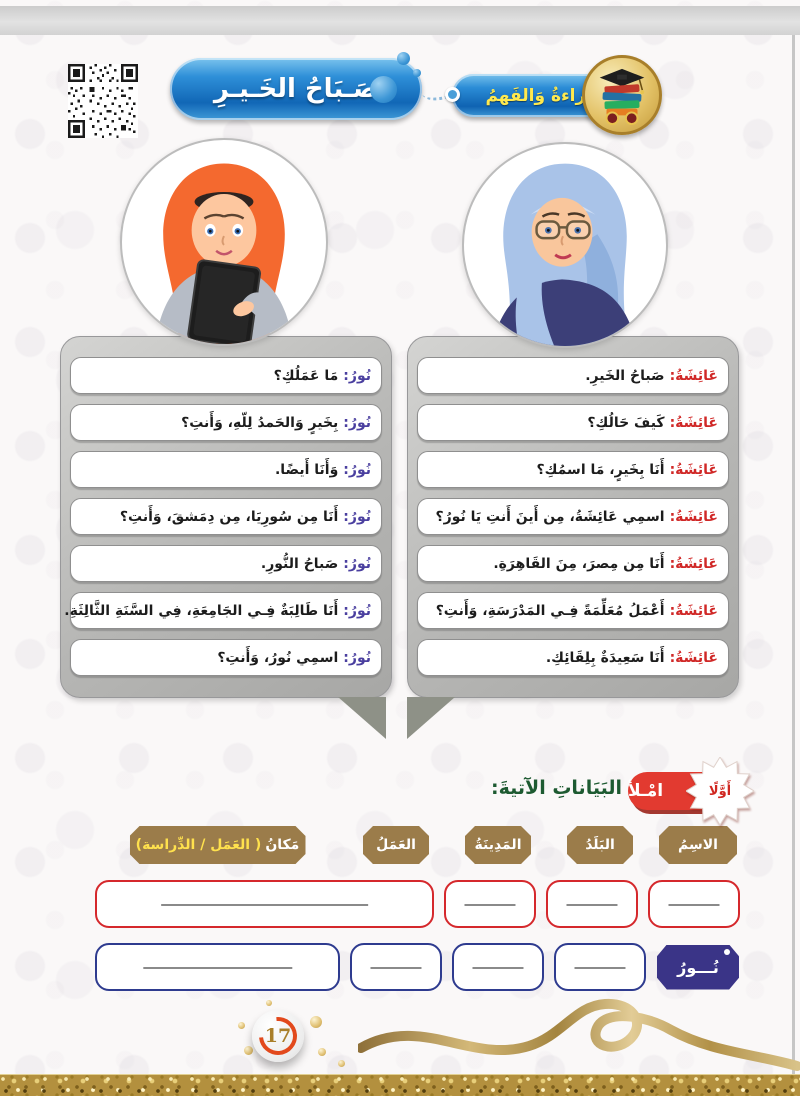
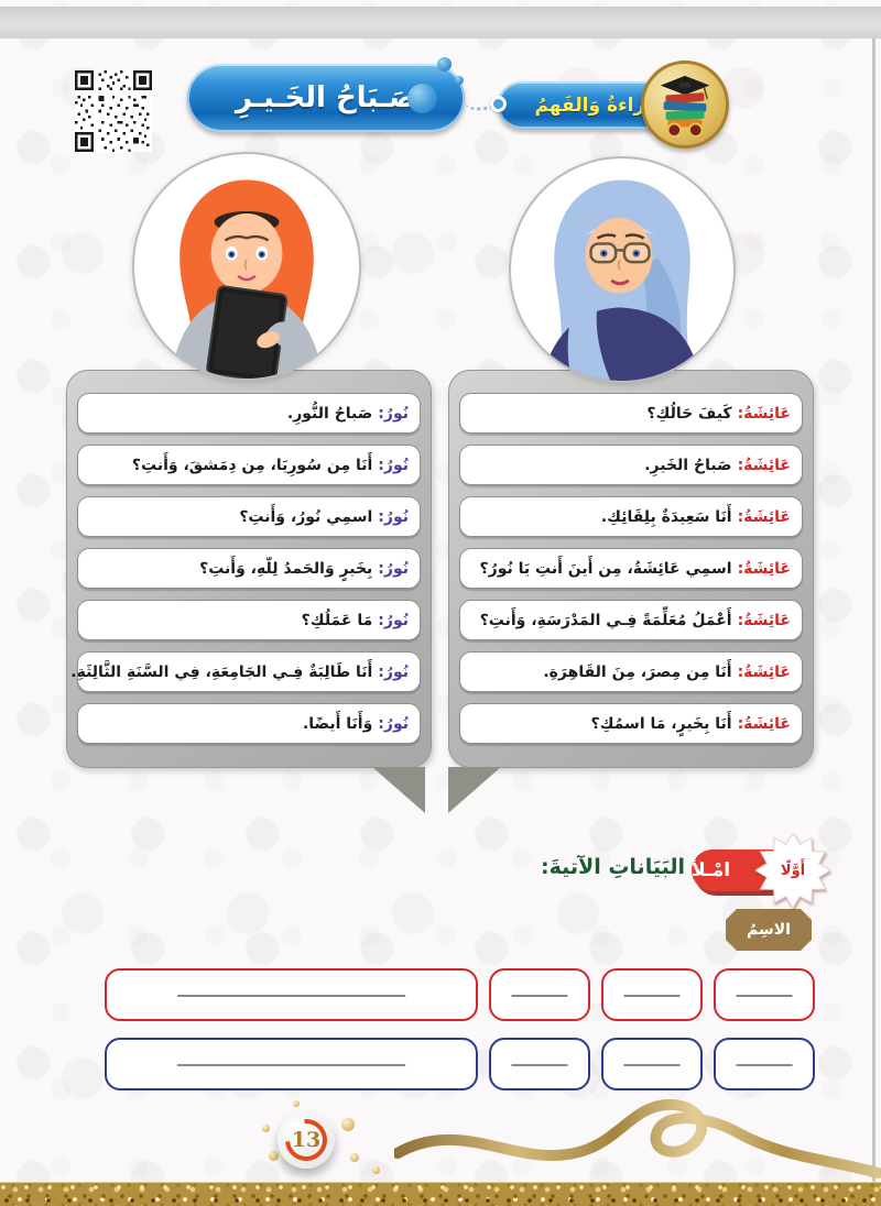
  صَـبَاحُ الخَـيـرِ
  راءةُ وَالفَهمُ
  نُورُ:
- مَا عَمَلُكِ؟
+ صَباحُ النُّورِ.
  نُورُ:
- بِخَيرٍ وَالحَمدُ لِلّهِ، وَأَنتِ؟
+ أَنَا مِن سُورِيَا، مِن دِمَشقَ، وَأَنتِ؟
  نُورُ:
- وَأَنَا أَيضًا.
+ اسمِي نُورُ، وَأَنتِ؟
  نُورُ:
- أَنَا مِن سُورِيَا، مِن دِمَشقَ، وَأَنتِ؟
+ بِخَيرٍ وَالحَمدُ لِلّهِ، وَأَنتِ؟
  نُورُ:
- صَباحُ النُّورِ.
+ مَا عَمَلُكِ؟
  نُورُ:
  أَنَا طَالِبَةٌ فِـي الجَامِعَةِ، فِي السَّنَةِ الثَّالِثَةِ.
  نُورُ:
- اسمِي نُورُ، وَأَنتِ؟
+ وَأَنَا أَيضًا.
  عَائِشَةُ:
- صَباحُ الخَيرِ.
+ كَيفَ حَالُكِ؟
  عَائِشَةُ:
- كَيفَ حَالُكِ؟
+ صَباحُ الخَيرِ.
  عَائِشَةُ:
- أَنَا بِخَيرٍ، مَا اسمُكِ؟
+ أَنَا سَعِيدَةٌ بِلِقَائِكِ.
  عَائِشَةُ:
  اسمِي عَائِشَةُ، مِن أَينَ أَنتِ يَا نُورُ؟
  عَائِشَةُ:
- أَنَا مِن مِصرَ، مِنَ القَاهِرَةِ.
+ أَعْمَلُ مُعَلِّمَةً فِـي المَدْرَسَةِ، وَأَنتِ؟
  عَائِشَةُ:
- أَعْمَلُ مُعَلِّمَةً فِـي المَدْرَسَةِ، وَأَنتِ؟
+ أَنَا مِن مِصرَ، مِنَ القَاهِرَةِ.
  عَائِشَةُ:
- أَنَا سَعِيدَةٌ بِلِقَائِكِ.
+ أَنَا بِخَيرٍ، مَا اسمُكِ؟
  امْـلأ
  أَوَّلًا
  البَيَاناتِ الآتيةَ:
  الاسِمُ
- البَلَدُ
- المَدِينَةُ
- العَمَلُ
- مَكانُ
- ( العَمَل / الدِّراسة)
- نُـــورُ
- 17
+ 13
